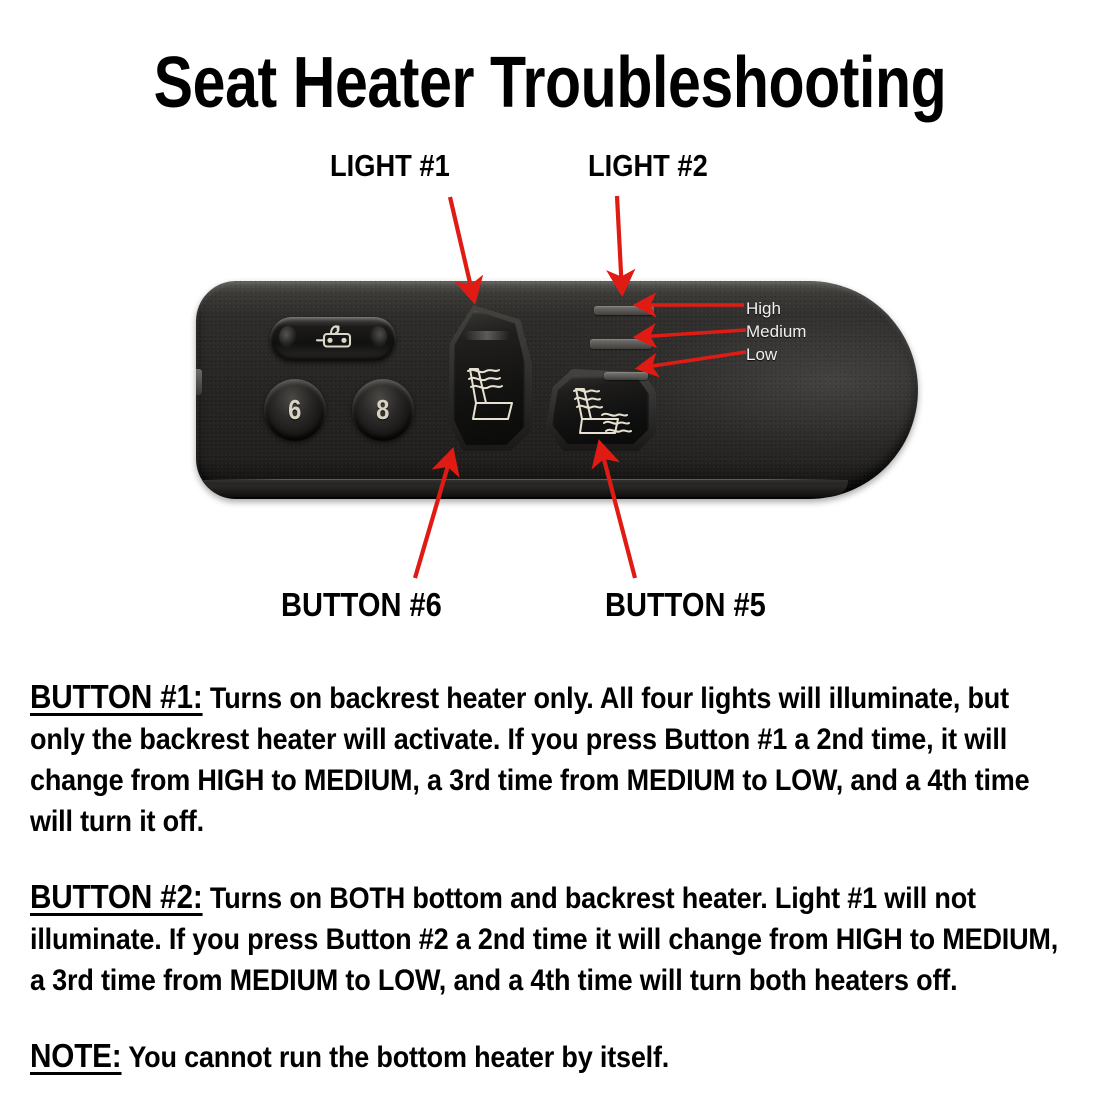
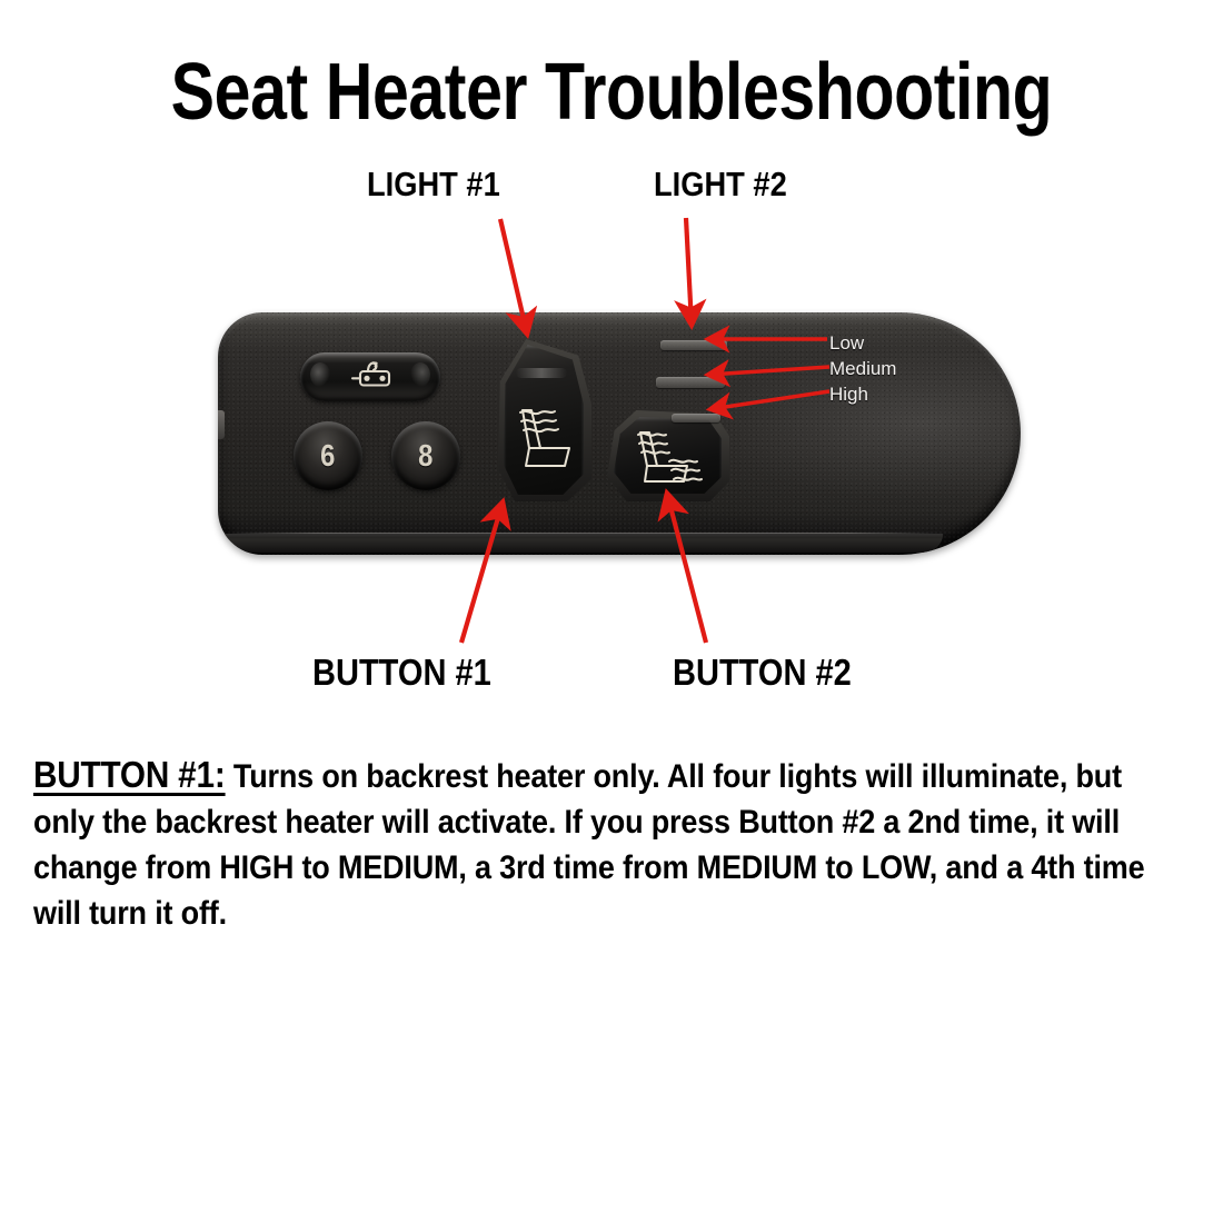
  Seat Heater Troubleshooting
  LIGHT #1
  LIGHT #2
- BUTTON #6
+ BUTTON #1
- BUTTON #5
+ BUTTON #2
  6
  8
- High
+ Low
  Medium
- Low
+ High
- BUTTON #1: Turns on backrest heater only. All four lights will illuminate, but only the backrest heater will activate. If you press Button #1 a 2nd time, it will change from HIGH to MEDIUM, a 3rd time from MEDIUM to LOW, and a 4th time will turn it off.
+ BUTTON #1: Turns on backrest heater only. All four lights will illuminate, but only the backrest heater will activate. If you press Button #2 a 2nd time, it will change from HIGH to MEDIUM, a 3rd time from MEDIUM to LOW, and a 4th time will turn it off.
- BUTTON #2: Turns on BOTH bottom and backrest heater. Light #1 will not illuminate. If you press Button #2 a 2nd time it will change from HIGH to MEDIUM, a 3rd time from MEDIUM to LOW, and a 4th time will turn both heaters off.
- NOTE: You cannot run the bottom heater by itself.
